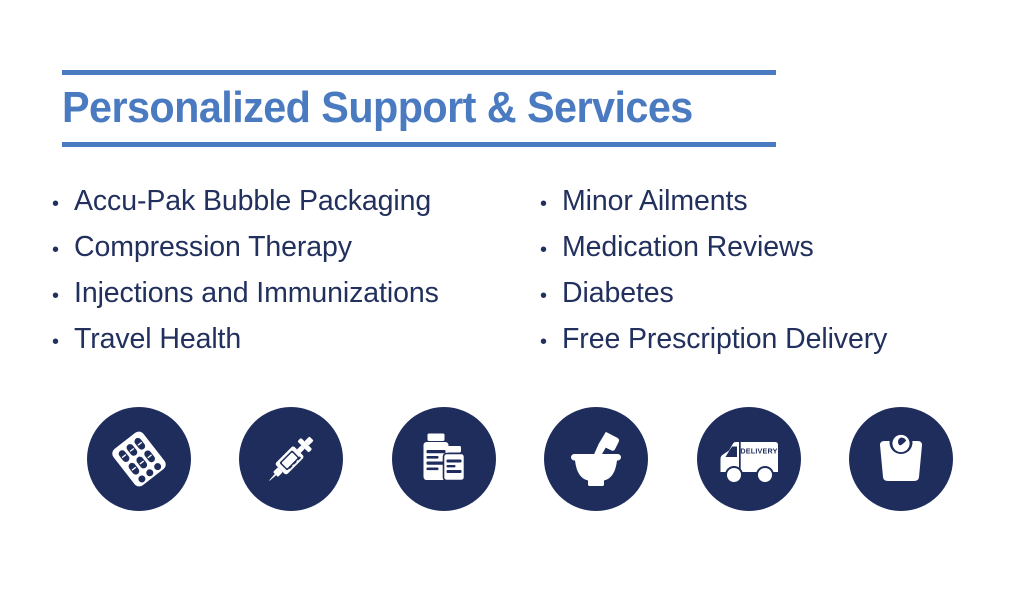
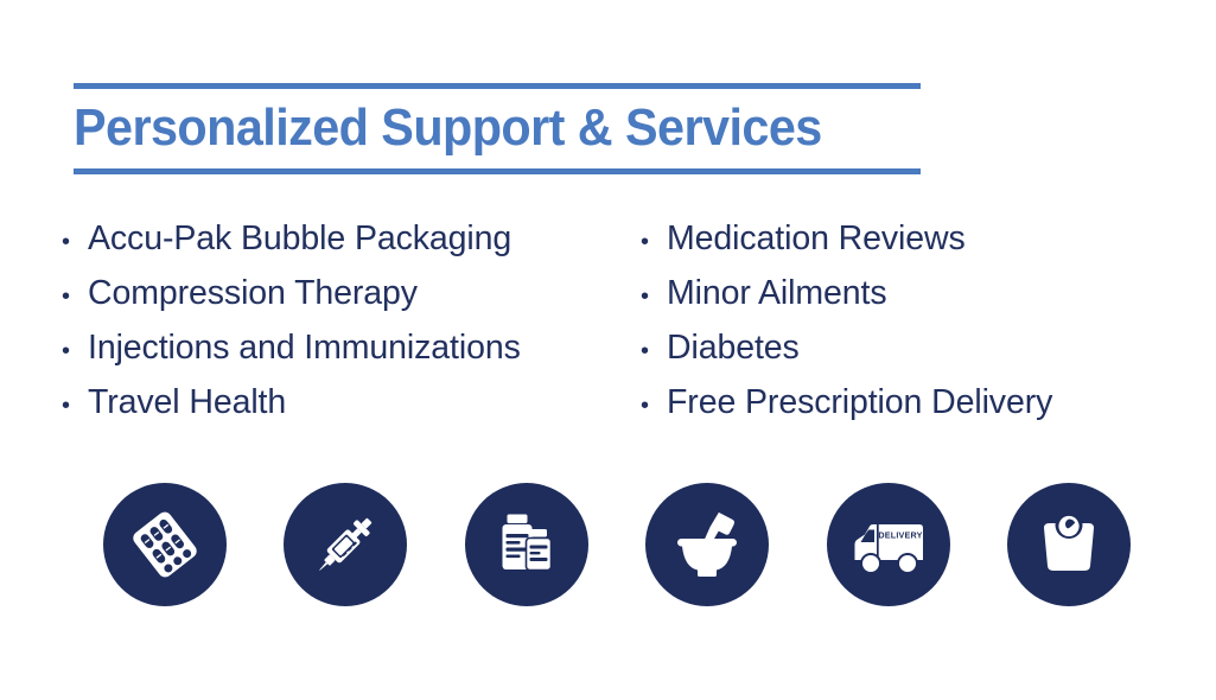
  Personalized Support & Services
  •
  Accu-Pak Bubble Packaging
  •
  Compression Therapy
  •
  Injections and Immunizations
  •
  Travel Health
  •
- Minor Ailments
+ Medication Reviews
  •
- Medication Reviews
+ Minor Ailments
  •
  Diabetes
  •
  Free Prescription Delivery
  DELIVERY
